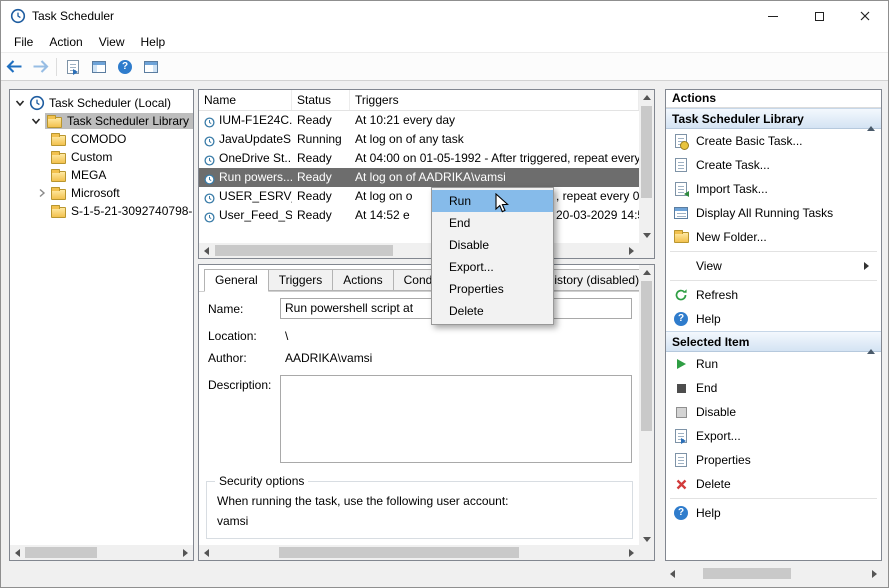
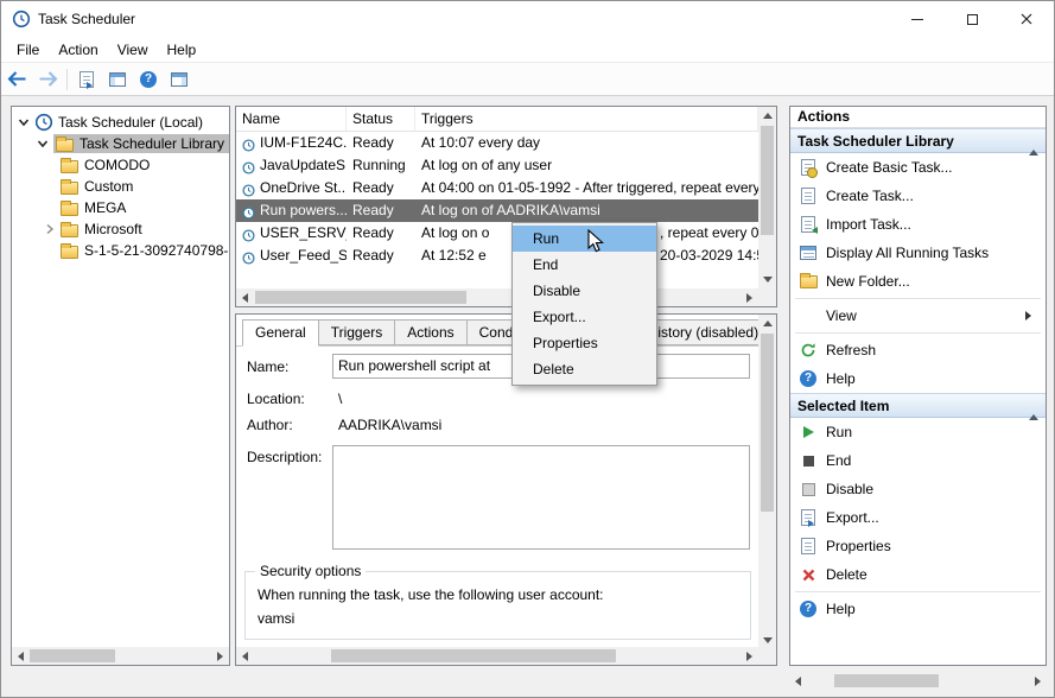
  Task Scheduler
  File
  Action
  View
  Help
  Task Scheduler (Local)
  Task Scheduler Library
  COMODO
  Custom
  MEGA
  Microsoft
  S-1-5-21-3092740798-
  Name
  Status
  Triggers
  IUM-F1E24C.
  Ready
- At 10:21 every day
+ At 10:07 every day
  JavaUpdateS
  Running
- At log on of any task
+ At log on of any user
  OneDrive St..
  Ready
  At 04:00 on 01-05-1992 - After triggered, repeat every
  Run powers...
  Ready
  At log on of AADRIKA\vamsi
  Ready
  At log on o
  , repeat every 0
  User_Feed_S
  Ready
- At 14:52 e
+ At 12:52 e
  20-03-2029 14:
  General
  Triggers
  Actions
  istory (disabled)
  Name:
  Run powershell script at
  Location:
  \
  Author:
  AADRIKA\vamsi
  Description:
  Security options
  When running the task, use the following user account:
  vamsi
  Actions
  Task Scheduler Library
  Create Basic Task...
  Create Task...
  Import Task...
  Display All Running Tasks
  New Folder...
  View
  Refresh
  Help
  Selected Item
  Run
  End
  Disable
  Export...
  Properties
  Delete
  Help
  Run
  End
  Disable
  Export...
  Properties
  Delete
